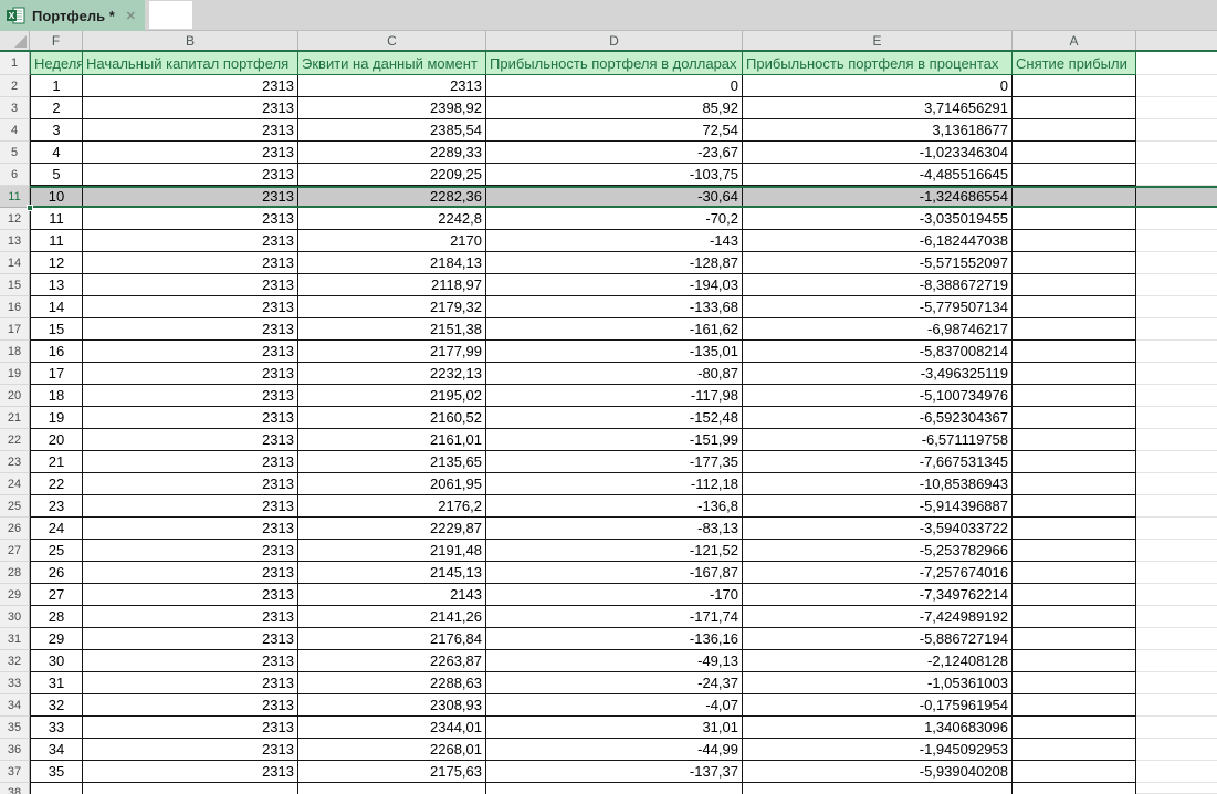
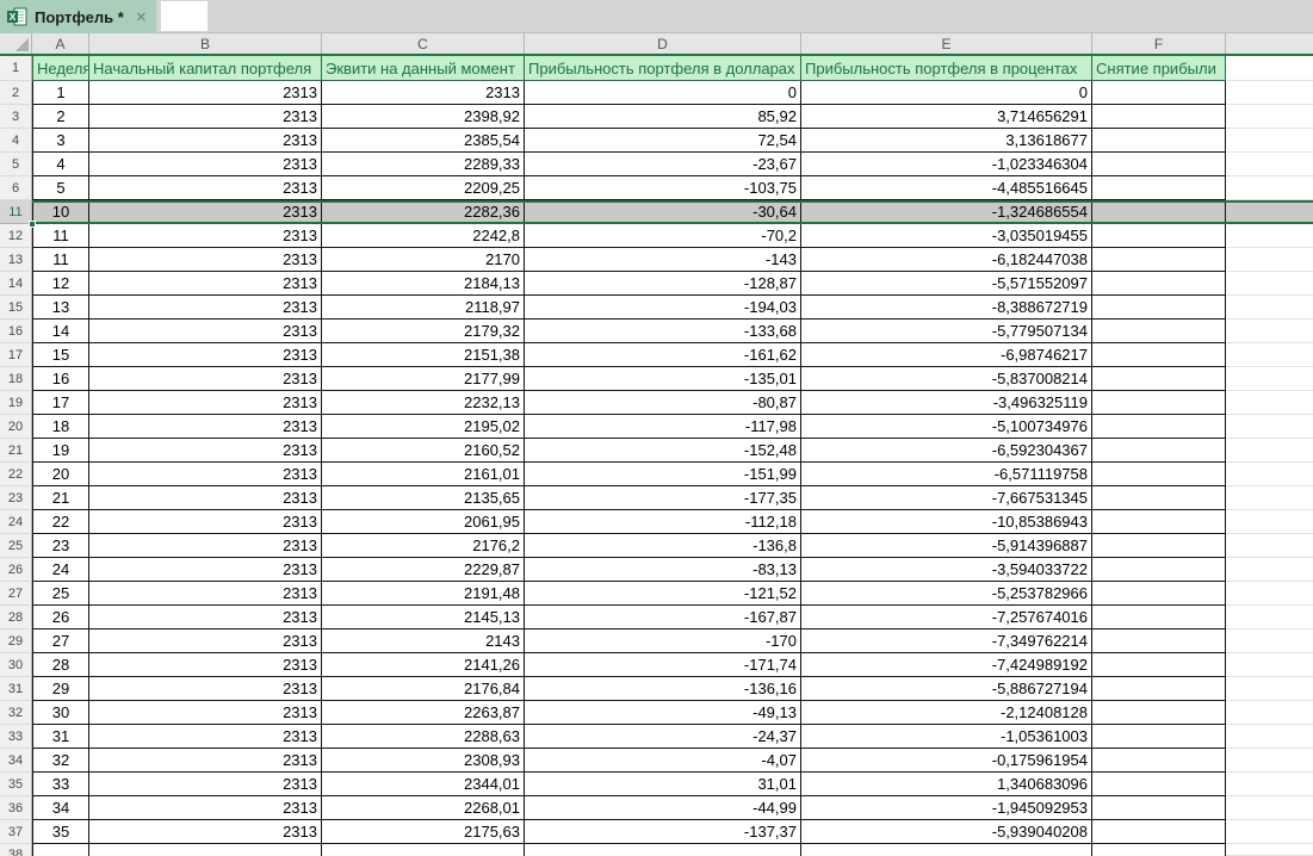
  X
  Портфель *
  ✕
- F
+ A
  B
  C
  D
  E
- A
+ F
  1
  Неделя
  Начальный капитал портфеля
  Эквити на данный момент
  Прибыльность портфеля в долларах
  Прибыльность портфеля в процентах
  Снятие прибыли
  2
  1
  2313
  2313
  0
  0
  3
  2
  2313
  2398,92
  85,92
  3,714656291
  4
  3
  2313
  2385,54
  72,54
  3,13618677
  5
  4
  2313
  2289,33
  -23,67
  -1,023346304
  6
  5
  2313
  2209,25
  -103,75
  -4,485516645
  11
  10
  2313
  2282,36
  -30,64
  -1,324686554
  12
  11
  2313
  2242,8
  -70,2
  -3,035019455
  13
  11
  2313
  2170
  -143
  -6,182447038
  14
  12
  2313
  2184,13
  -128,87
  -5,571552097
  15
  13
  2313
  2118,97
  -194,03
  -8,388672719
  16
  14
  2313
  2179,32
  -133,68
  -5,779507134
  17
  15
  2313
  2151,38
  -161,62
  -6,98746217
  18
  16
  2313
  2177,99
  -135,01
  -5,837008214
  19
  17
  2313
  2232,13
  -80,87
  -3,496325119
  20
  18
  2313
  2195,02
  -117,98
  -5,100734976
  21
  19
  2313
  2160,52
  -152,48
  -6,592304367
  22
  20
  2313
  2161,01
  -151,99
  -6,571119758
  23
  21
  2313
  2135,65
  -177,35
  -7,667531345
  24
  22
  2313
  2061,95
  -112,18
  -10,85386943
  25
  23
  2313
  2176,2
  -136,8
  -5,914396887
  26
  24
  2313
  2229,87
  -83,13
  -3,594033722
  27
  25
  2313
  2191,48
  -121,52
  -5,253782966
  28
  26
  2313
  2145,13
  -167,87
  -7,257674016
  29
  27
  2313
  2143
  -170
  -7,349762214
  30
  28
  2313
  2141,26
  -171,74
  -7,424989192
  31
  29
  2313
  2176,84
  -136,16
  -5,886727194
  32
  30
  2313
  2263,87
  -49,13
  -2,12408128
  33
  31
  2313
  2288,63
  -24,37
  -1,05361003
  34
  32
  2313
  2308,93
  -4,07
  -0,175961954
  35
  33
  2313
  2344,01
  31,01
  1,340683096
  36
  34
  2313
  2268,01
  -44,99
  -1,945092953
  37
  35
  2313
  2175,63
  -137,37
  -5,939040208
  38
